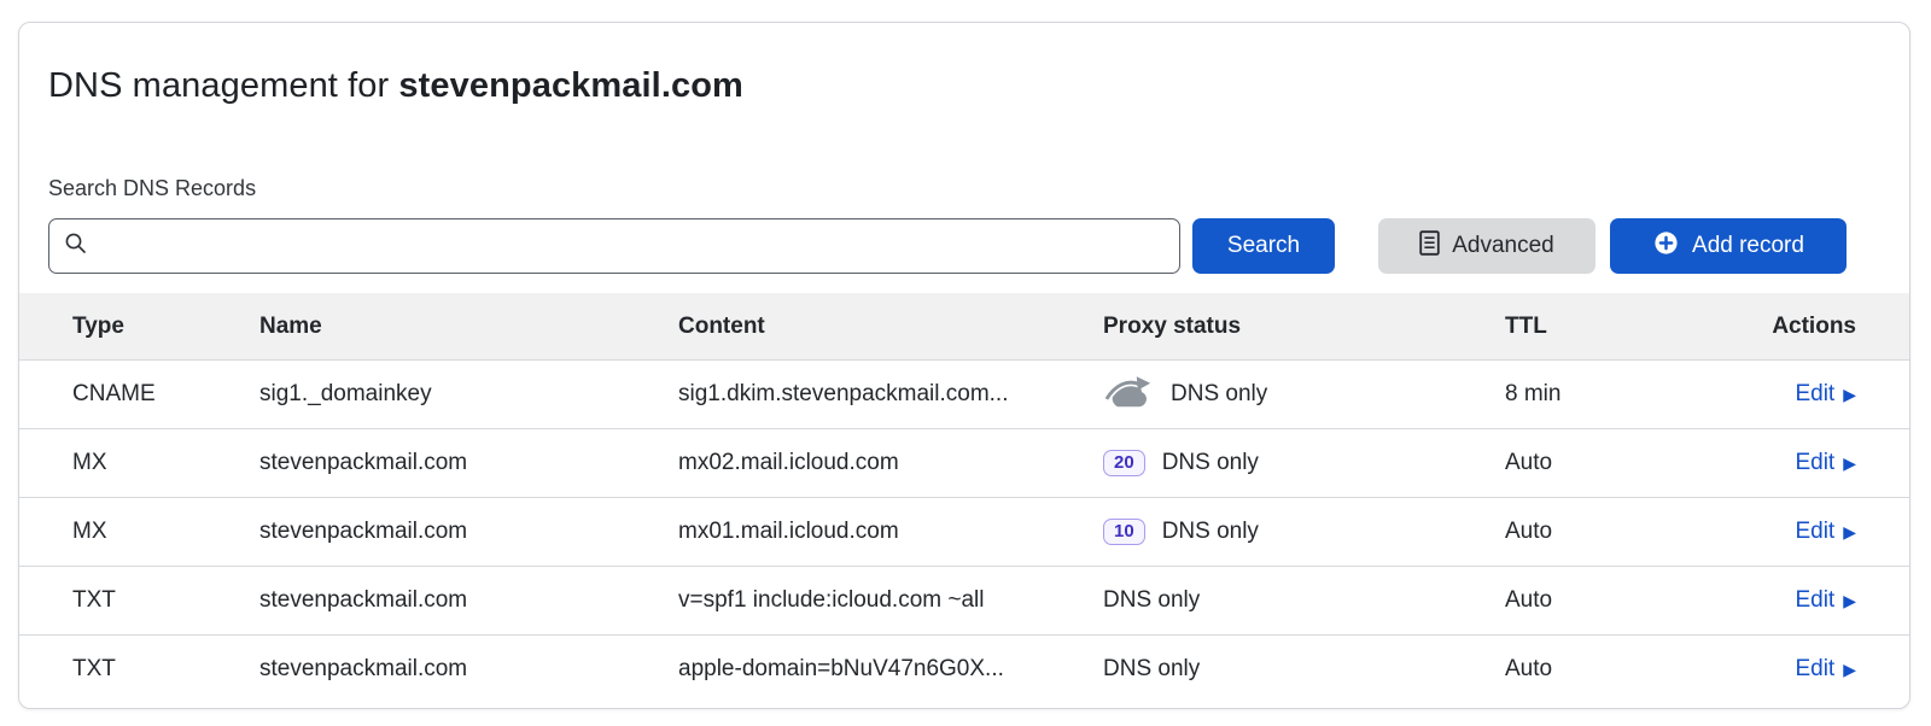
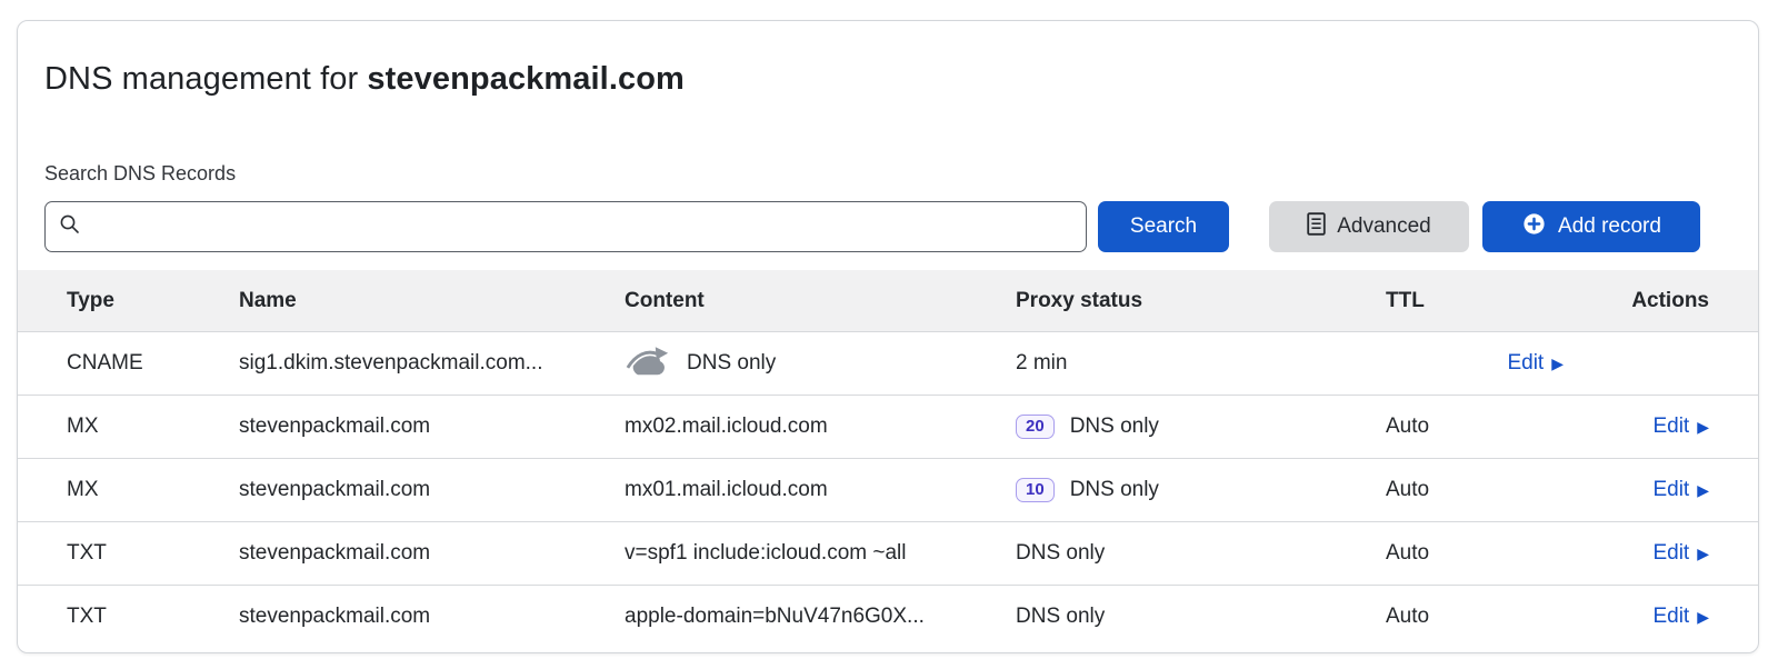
  DNS management for stevenpackmail.com
  Search DNS Records
  Search
  Advanced
  Add record
  Type
  Name
  Content
  Proxy status
  TTL
  Actions
  CNAME
- sig1._domainkey
  sig1.dkim.stevenpackmail.com...
  DNS only
- 8 min
+ 2 min
  Edit
  ▶
  MX
  stevenpackmail.com
  mx02.mail.icloud.com
  20
  DNS only
  Auto
  Edit
  ▶
  MX
  stevenpackmail.com
  mx01.mail.icloud.com
  10
  DNS only
  Auto
  Edit
  ▶
  TXT
  stevenpackmail.com
  v=spf1 include:icloud.com ~all
  DNS only
  Auto
  Edit
  ▶
  TXT
  stevenpackmail.com
  apple-domain=bNuV47n6G0X...
  DNS only
  Auto
  Edit
  ▶
